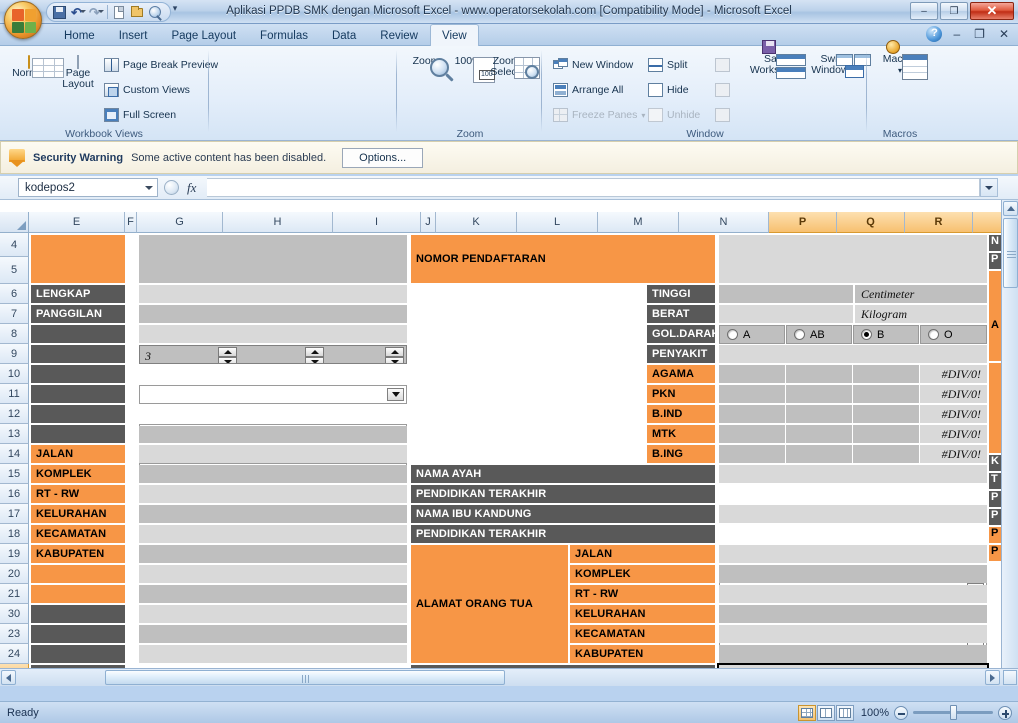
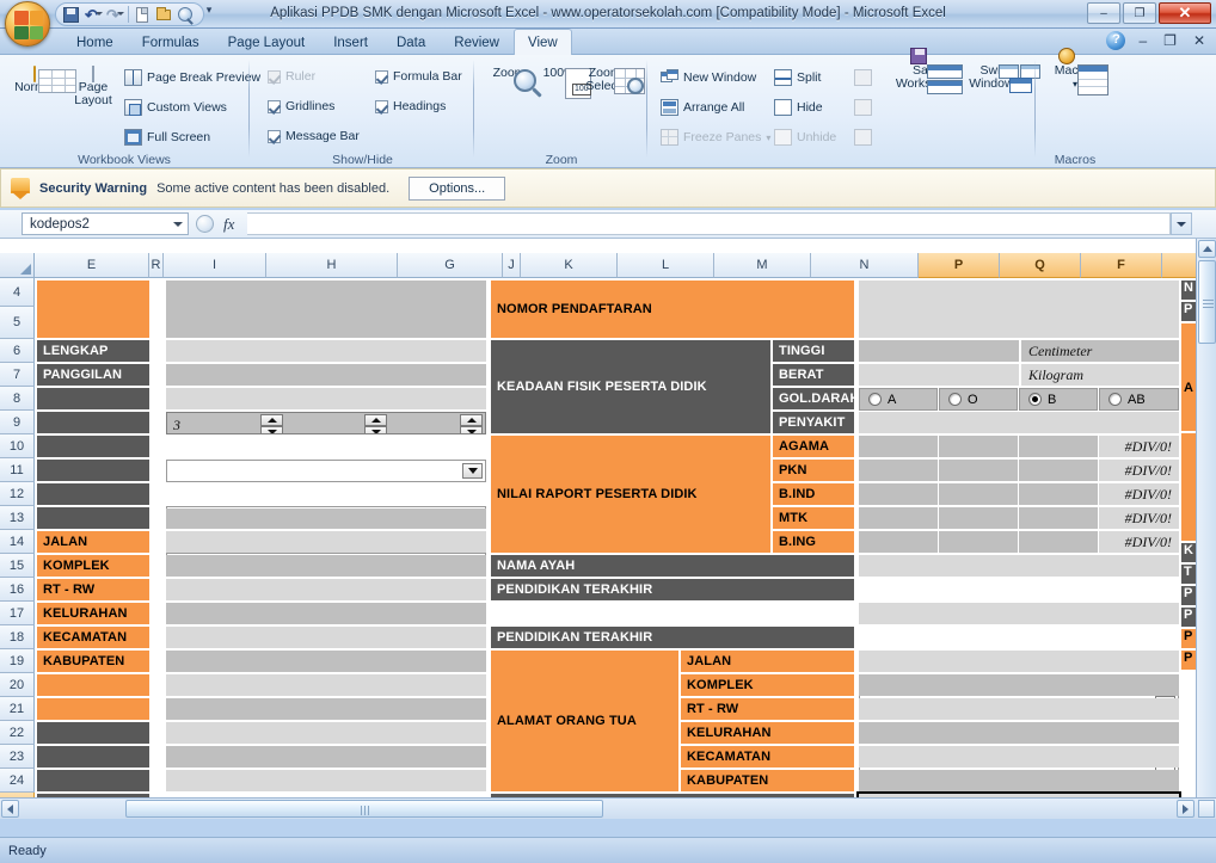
  Aplikasi PPDB SMK dengan Microsoft Excel - www.operatorsekolah.com [Compatibility Mode] - Microsoft Excel
  ↶
  ↷
  ▾
  –
  ❐
  ✕
  Home
- Insert
+ Formulas
  Page Layout
- Formulas
+ Insert
  Data
  Review
  View
  ?
  –
  ❐
  ✕
  Page
  Layout
  Page Break Previw
  Custom Views
  Full Screen
  Workbook Views
+ Ruler
+ Gridlines
+ Message Bar
+ Formula Bar
+ Headings
+ Show/Hide
  Zoo
  100
  Zoom
  New Window
  Arrange All
  Freeze Panes
  ▾
  Split
  Hide
  Unhide
- Window
  ▾
  Macros
  Security Warning
  Some active content has been disabled.
  Options...
  kodepos2
  fx
  E
- F
+ R
- G
+ I
  H
- I
+ G
  J
  K
  L
  M
  N
  P
  Q
- R
+ F
  4
  5
  6
  7
  8
  9
  10
  11
  12
  13
  14
  15
  16
  17
  18
  19
  20
  21
- 30
+ 22
  23
  24
  LENGKAP
  PANGGILAN
  JALAN
  KOMPLEK
  RT - RW
  KELURAHAN
  KECAMATAN
  KABUPATEN
  3
  NOMOR PENDAFTARAN
+ KEADAAN FISIK PESERTA DIDIK
  TINGGI
  BERAT
  GOL.DARA
  PENYAKIT
+ NILAI RAPORT PESERTA DIDIK
  AGAMA
  PKN
  B.IND
  MTK
  B.ING
  NAMA AYAH
  PENDIDIKAN TERAKHIR
- NAMA IBU KANDUNG
  PENDIDIKAN TERAKHIR
  ALAMAT ORANG TUA
  JALAN
  KOMPLEK
  RT - RW
  KELURAHAN
  KECAMATAN
  KABUPATEN
  Centimeter
  Kilogram
  A
- AB
+ O
  B
- O
+ AB
  #DIV/0!
  #DIV/0!
  #DIV/0!
  #DIV/0!
  #DIV/0!
  N
  P
  A
  K
  T
  P
  P
  P
  P
  Ready
- 100%
